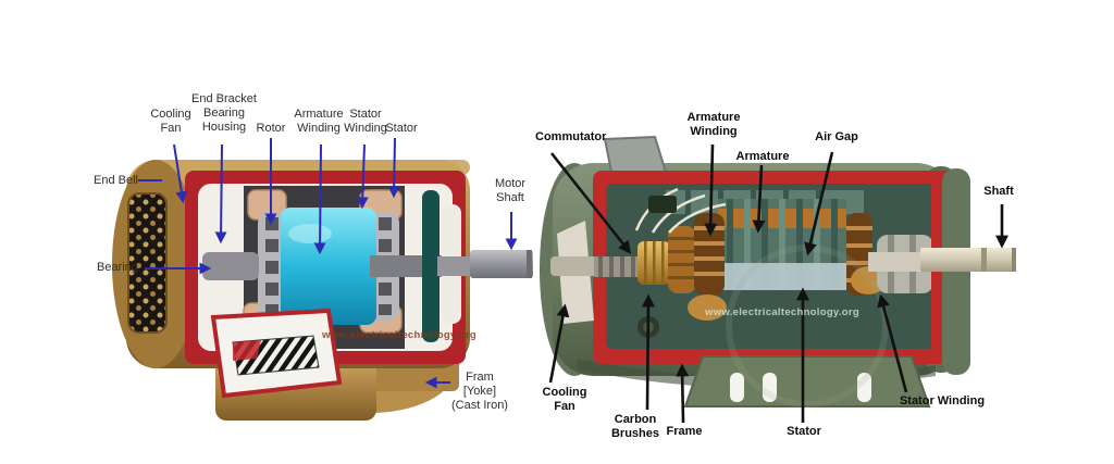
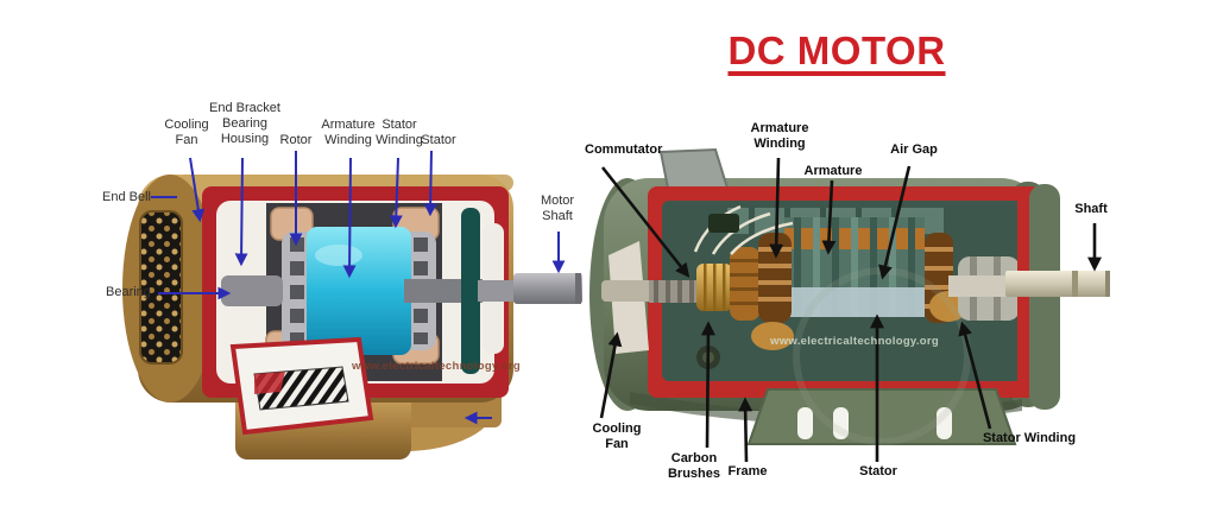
+ DC MOTOR
  Cooling
  Fan
  End Bracket
  Bearing
  Housing
  Rotor
  Armature
  Winding
  Stator
  Winding
  Stator
  End Bell
  Bearing
  Motor
  Shaft
- Fram
- [Yoke]
- (Cast Iron)
  Commutator
  Armature
  Winding
  Armature
  Air Gap
  Shaft
  Cooling
  Fan
  Carbon
  Brushes
  Frame
  Stator
  Stator Winding
  www.electricaltechnology.org
  www.electricaltechnology.org
